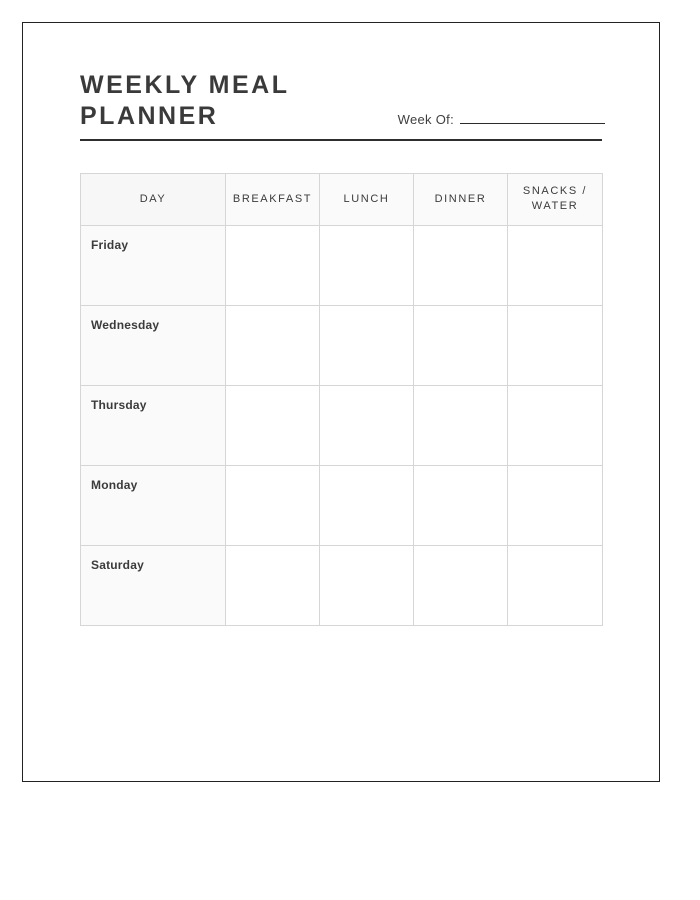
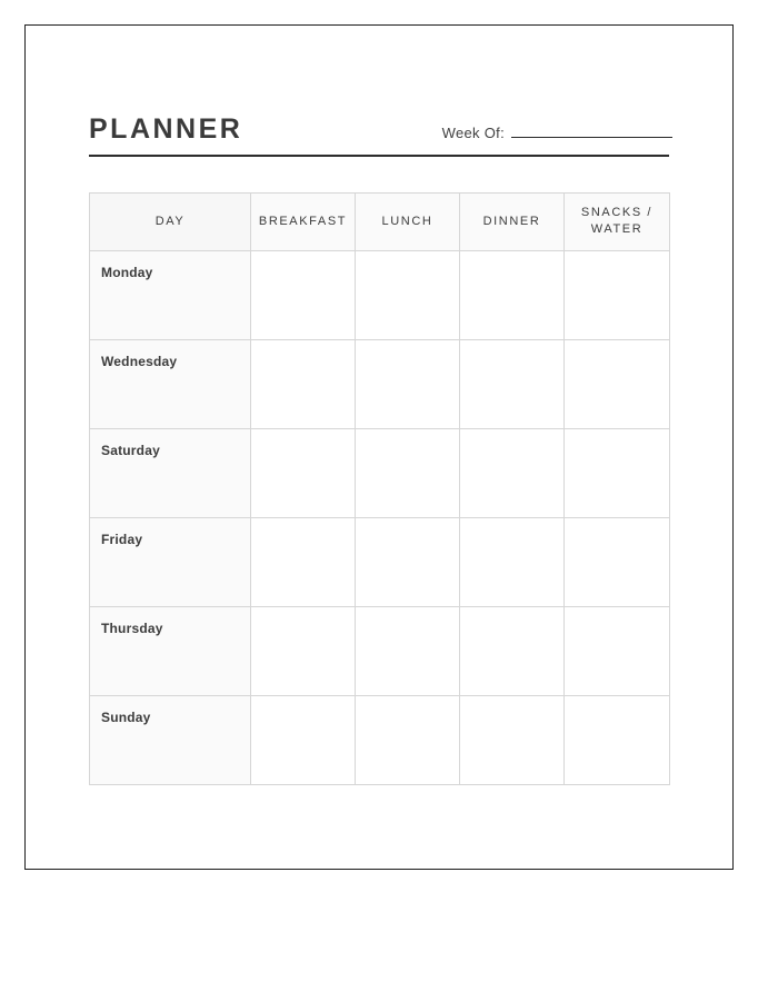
- WEEKLY MEAL
  PLANNER
  Week Of:
  DAY	BREAKFAST	LUNCH	DINNER	SNACKS / WATER
- Friday
+ Monday
  Wednesday
- Thursday
+ Saturday
- Monday
+ Friday
- Saturday
+ Thursday
+ Sunday
